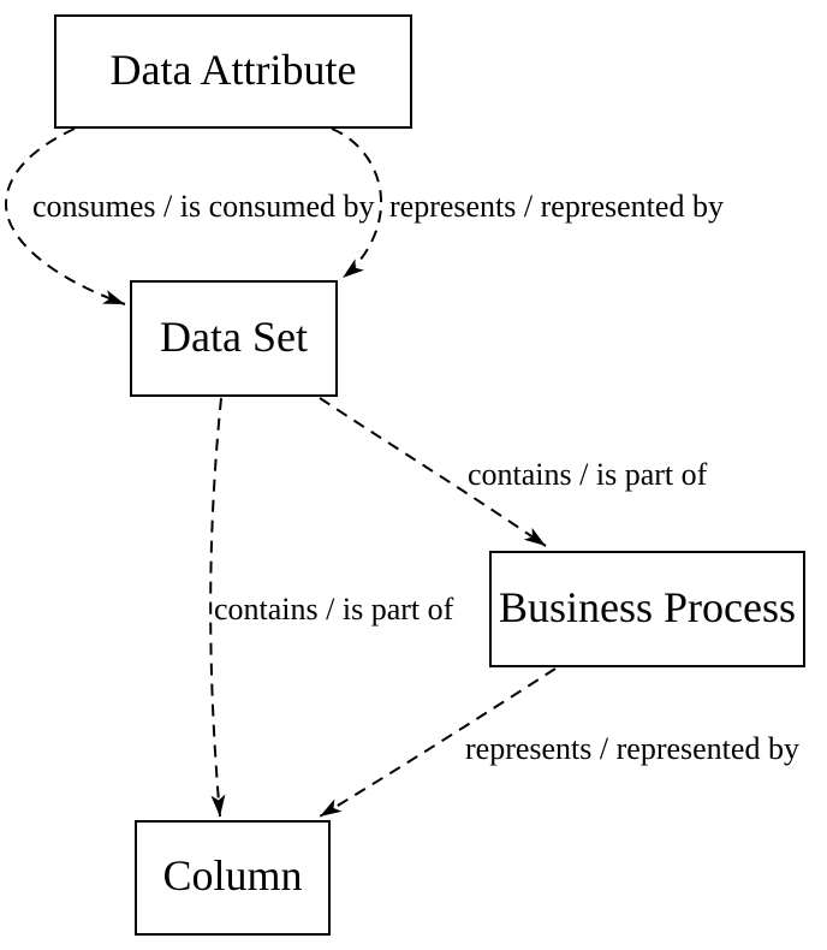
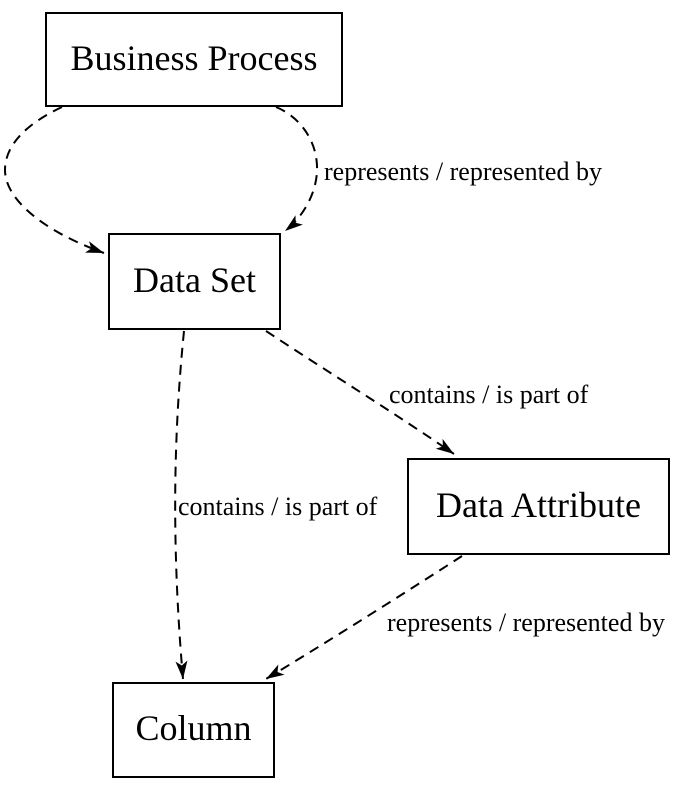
- Data Attribute
+ Business Process
  Data Set
- Business Process
+ Data Attribute
  Column
- consumes / is consumed by
  represents / represented by
  contains / is part of
  contains / is part of
  represents / represented by
